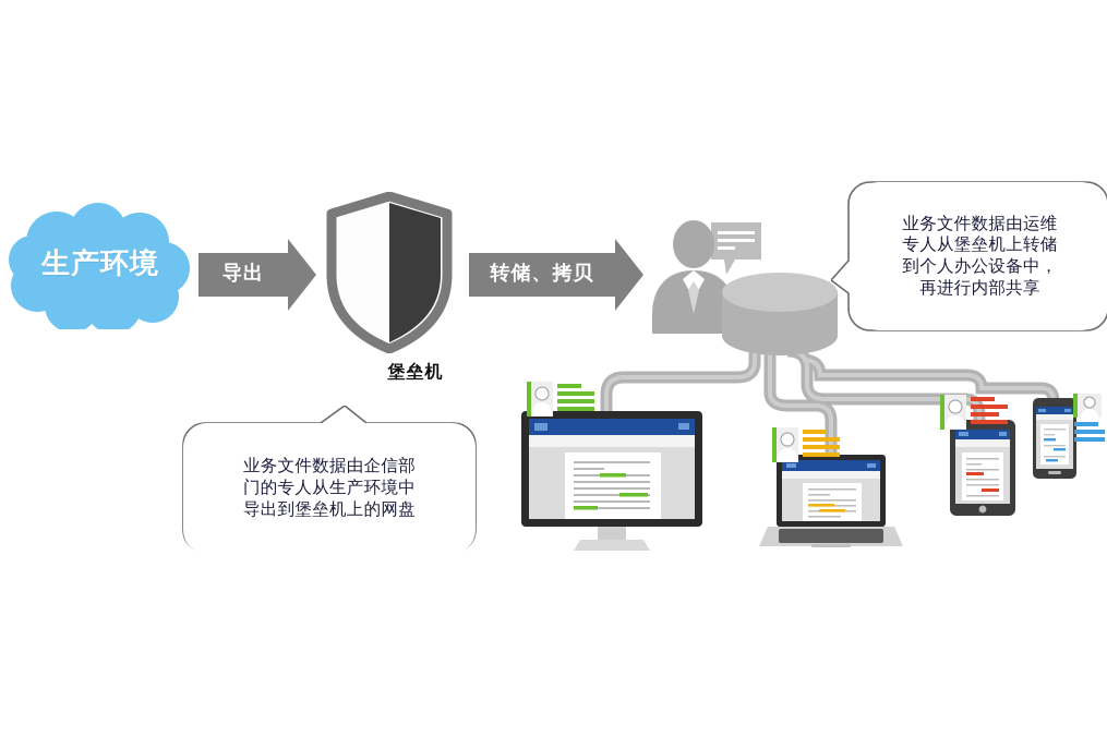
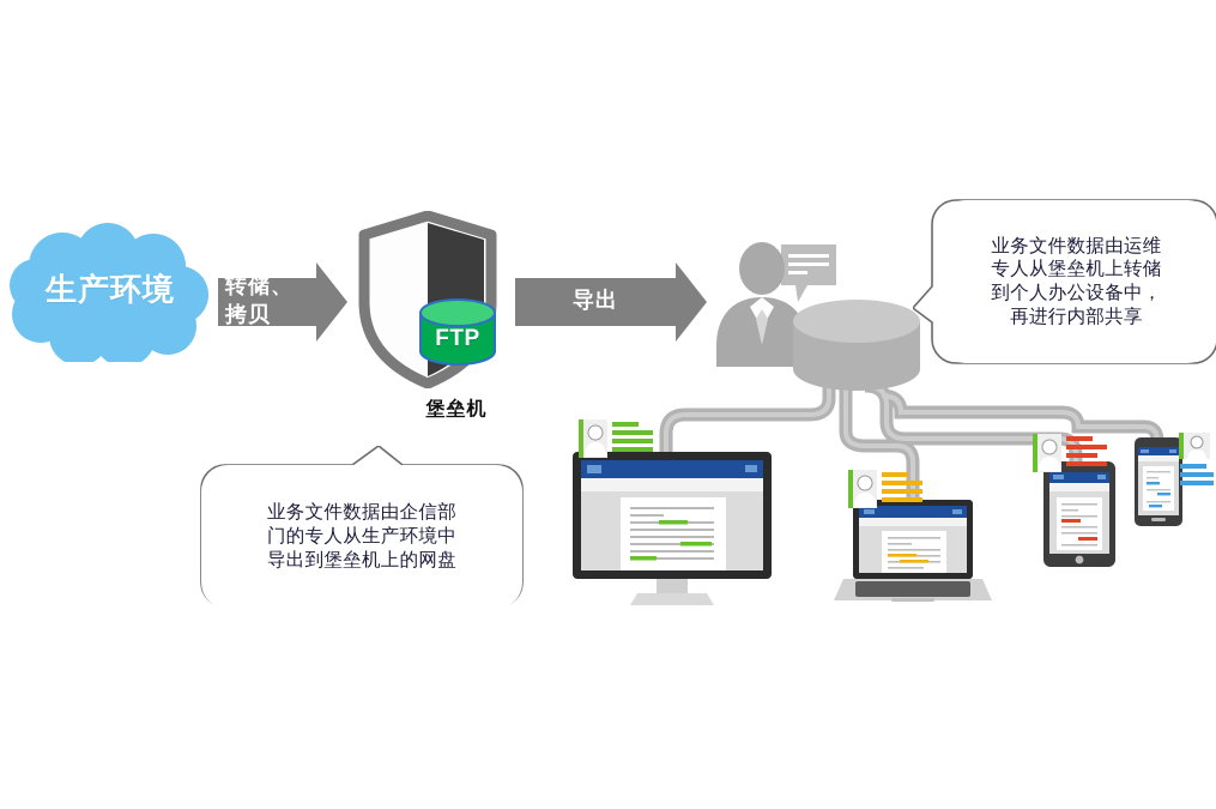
  生产环境
- 导出
+ 转储、拷贝
+ FTP
  堡垒机
- 转储、拷贝
+ 导出
  业务文件数据由企信部
  门的专人从生产环境中
  导出到堡垒机上的网盘
  业务文件数据由运维
  专人从堡垒机上转储
  到个人办公设备中，
  再进行内部共享
